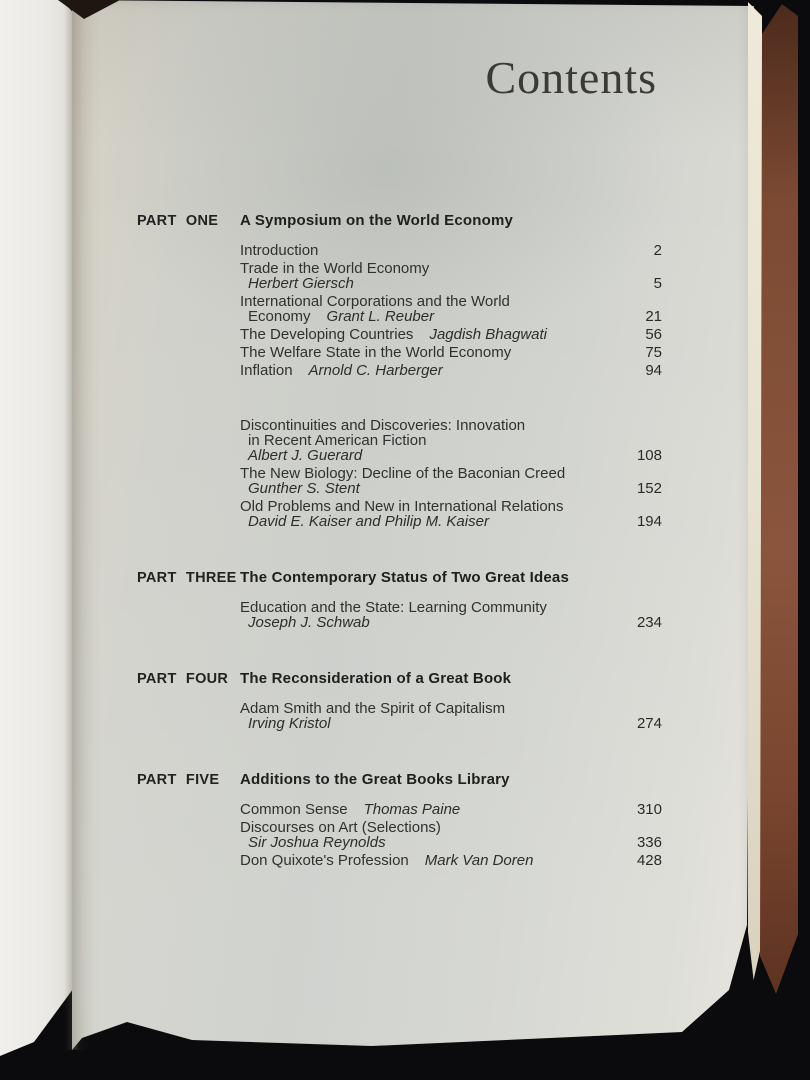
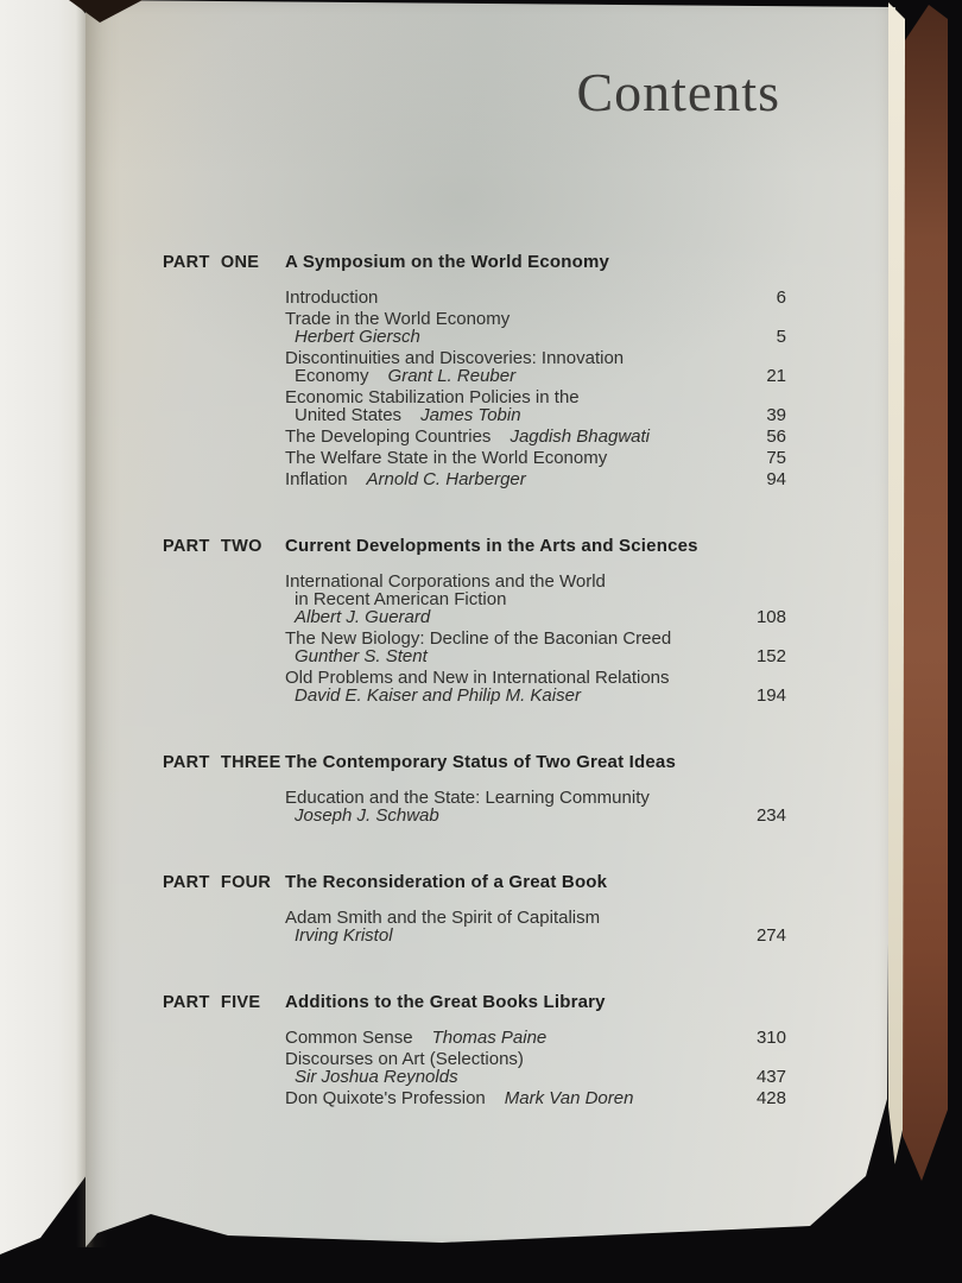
  Contents
  PART ONE
  A Symposium on the World Economy
  Introduction
- 2
+ 6
  Trade in the World Economy
  Herbert Giersch
  5
- International Corporations and the World
+ Discontinuities and Discoveries: Innovation
  Economy Grant L. Reuber
  21
+ Economic Stabilization Policies in the
+ United States James Tobin
+ 39
  The Developing Countries Jagdish Bhagwati
  56
  The Welfare State in the World Economy
  75
  Inflation Arnold C. Harberger
  94
+ PART TWO
+ Current Developments in the Arts and Sciences
- Discontinuities and Discoveries: Innovation
+ International Corporations and the World
  in Recent American Fiction
  Albert J. Guerard
  108
  The New Biology: Decline of the Baconian Creed
  Gunther S. Stent
  152
  Old Problems and New in International Relations
  David E. Kaiser and Philip M. Kaiser
  194
  PART THREE
  The Contemporary Status of Two Great Ideas
  Education and the State: Learning Community
  Joseph J. Schwab
  234
  PART FOUR
  The Reconsideration of a Great Book
  Adam Smith and the Spirit of Capitalism
  Irving Kristol
  274
  PART FIVE
  Additions to the Great Books Library
  Common Sense Thomas Paine
  310
  Discourses on Art (Selections)
  Sir Joshua Reynolds
- 336
+ 437
  Don Quixote's Profession Mark Van Doren
  428
